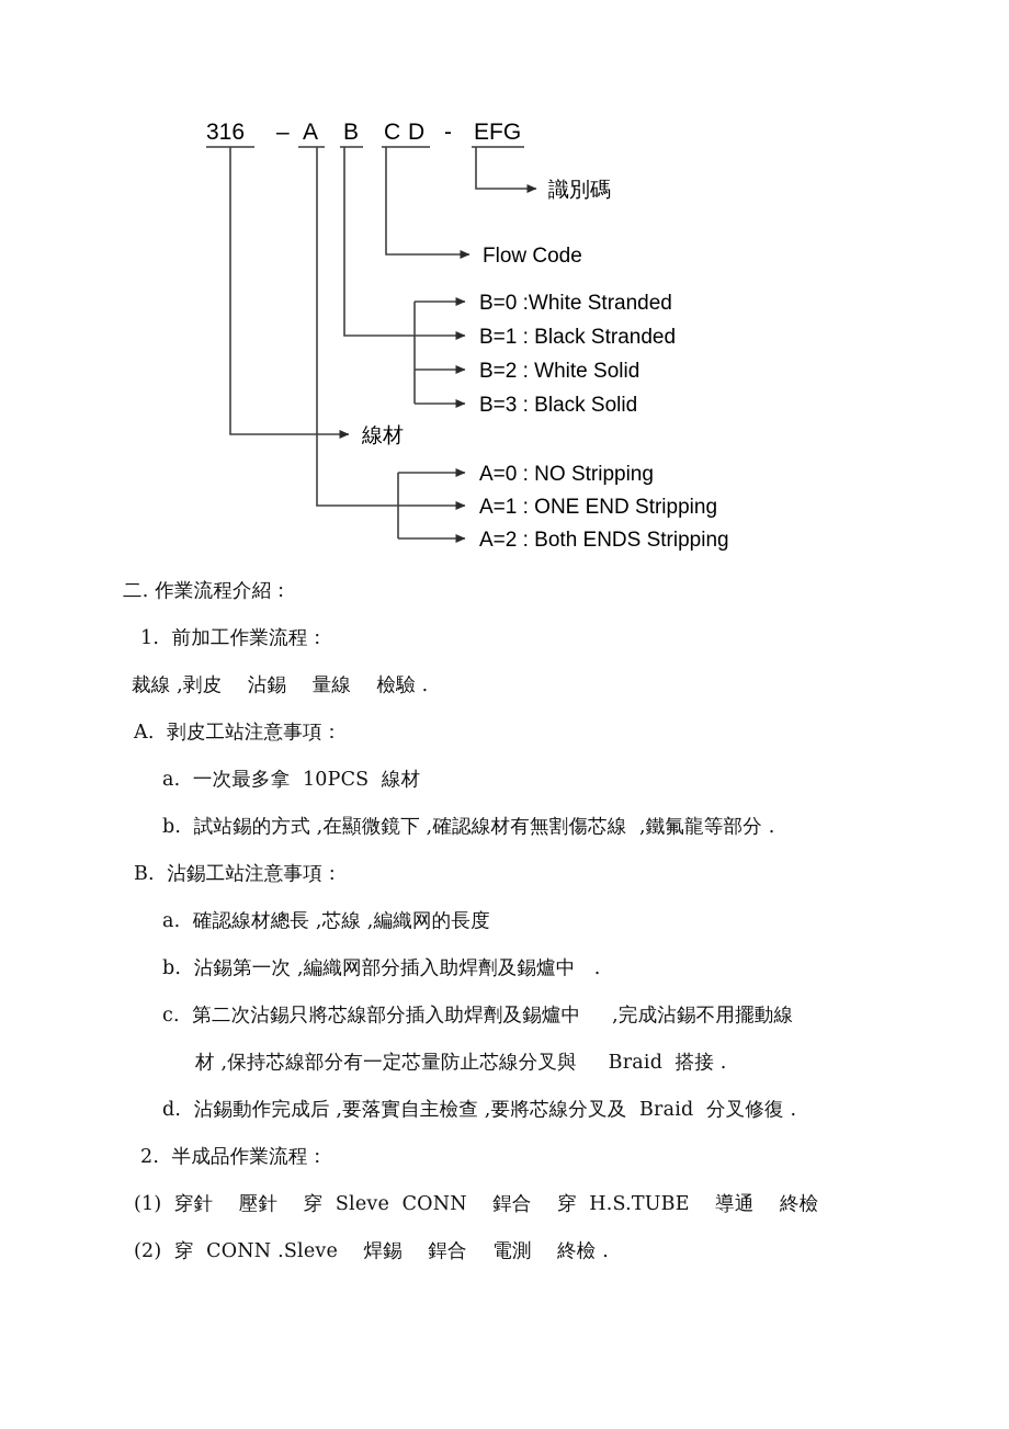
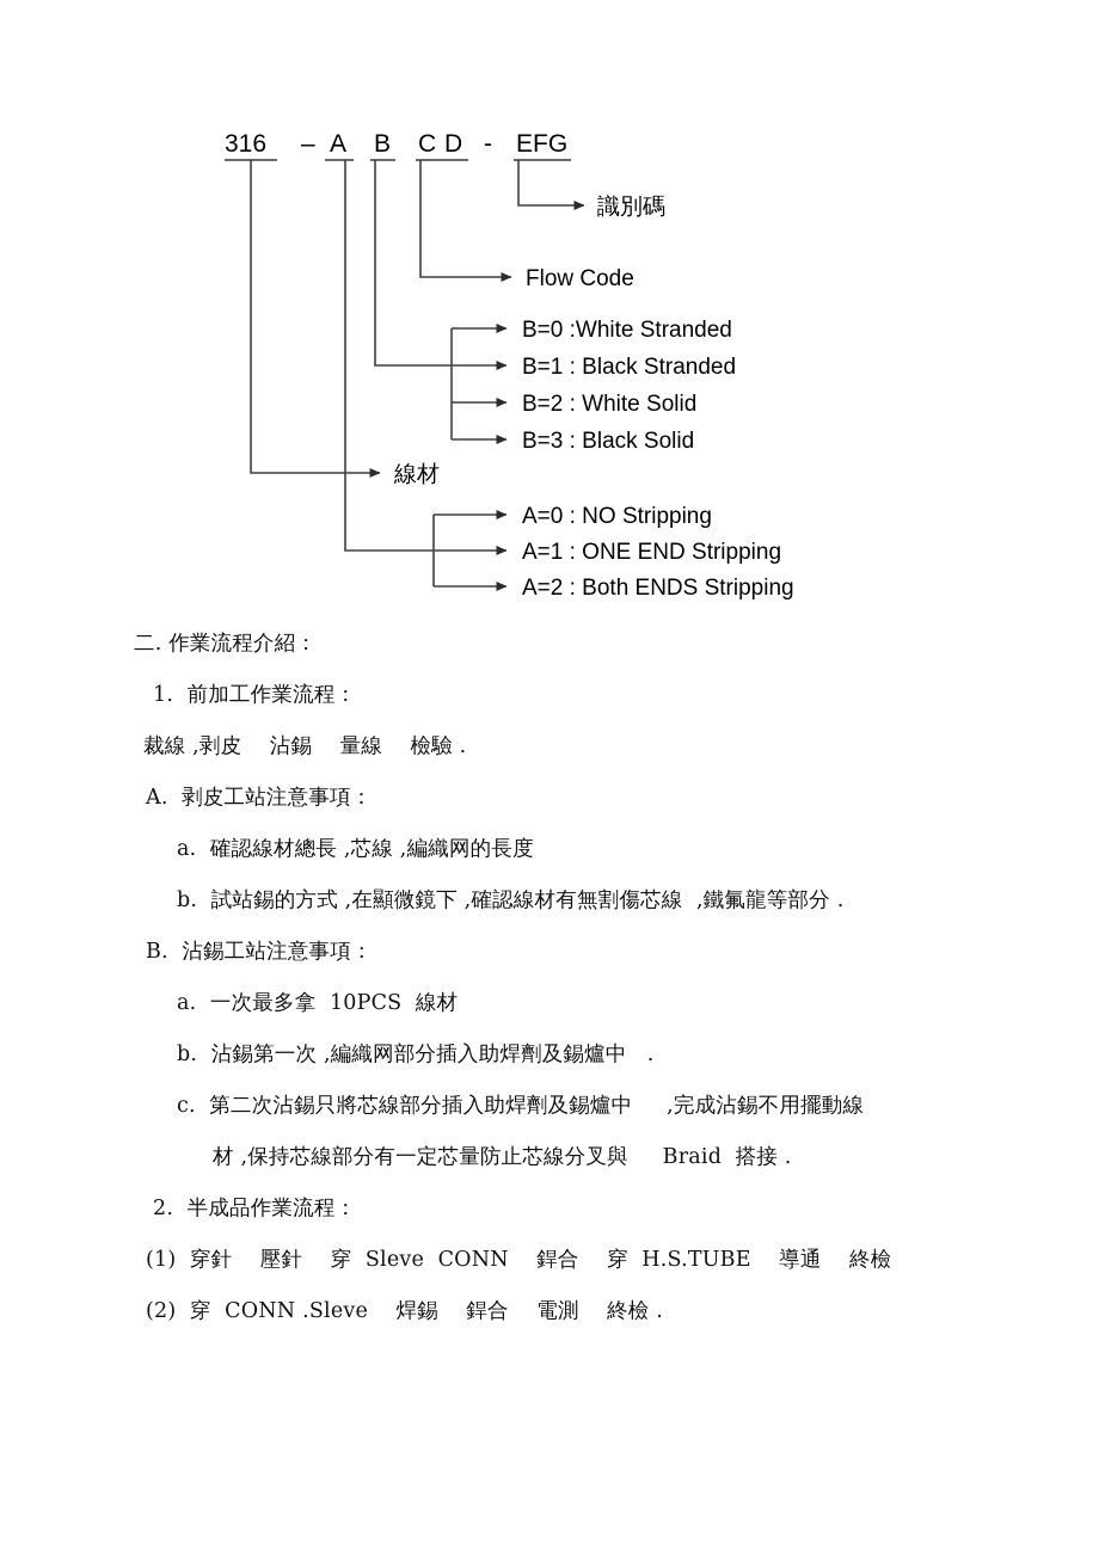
  316
  –
  A
  B
  C
  D
  -
  EFG
  識別碼
  Flow Code
  B=0 :White Stranded
  B=1 : Black Stranded
  B=2 : White Solid
  B=3 : Black Solid
  線材
  A=0 : NO Stripping
  A=1 : ONE END Stripping
  A=2 : Both ENDS Stripping
  二. 作業流程介紹：
  1. 前加工作業流程：
  裁線 ,剥皮 沾錫 量線 檢驗 .
  A. 剥皮工站注意事項：
- a. 一次最多拿 10PCS 線材
+ a. 確認線材總長 ,芯線 ,編織网的長度
  b. 試站錫的方式 ,在顯微鏡下 ,確認線材有無割傷芯線 ,鐵氟龍等部分 .
  B. 沾錫工站注意事項：
- a. 確認線材總長 ,芯線 ,編織网的長度
+ a. 一次最多拿 10PCS 線材
  b. 沾錫第一次 ,編織网部分插入助焊劑及錫爐中 .
  c. 第二次沾錫只將芯線部分插入助焊劑及錫爐中 ,完成沾錫不用擺動線
  材 ,保持芯線部分有一定芯量防止芯線分叉與 Braid 搭接 .
- d. 沾錫動作完成后 ,要落實自主檢查 ,要將芯線分叉及 Braid 分叉修復 .
  2. 半成品作業流程：
  (1) 穿針 壓針 穿 Sleve CONN 銲合 穿 H.S.TUBE 導通 終檢
  (2) 穿 CONN .Sleve 焊錫 銲合 電測 終檢 .
